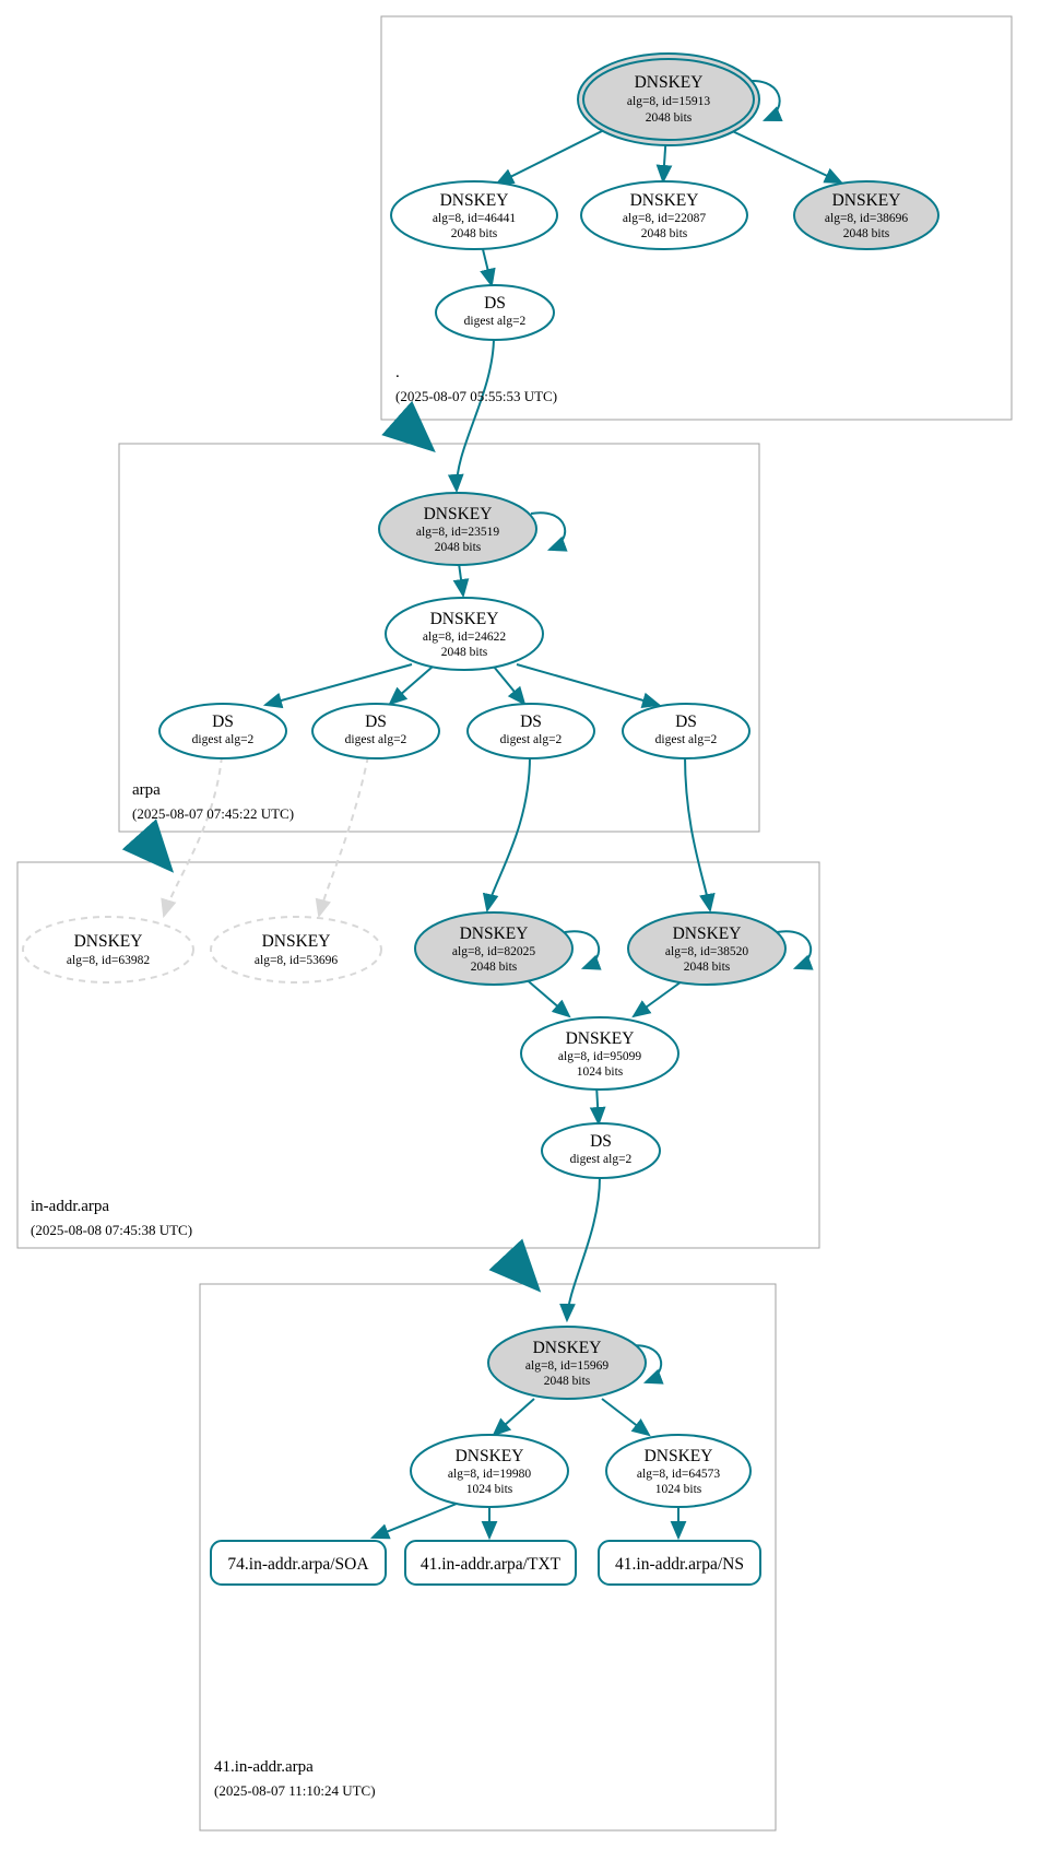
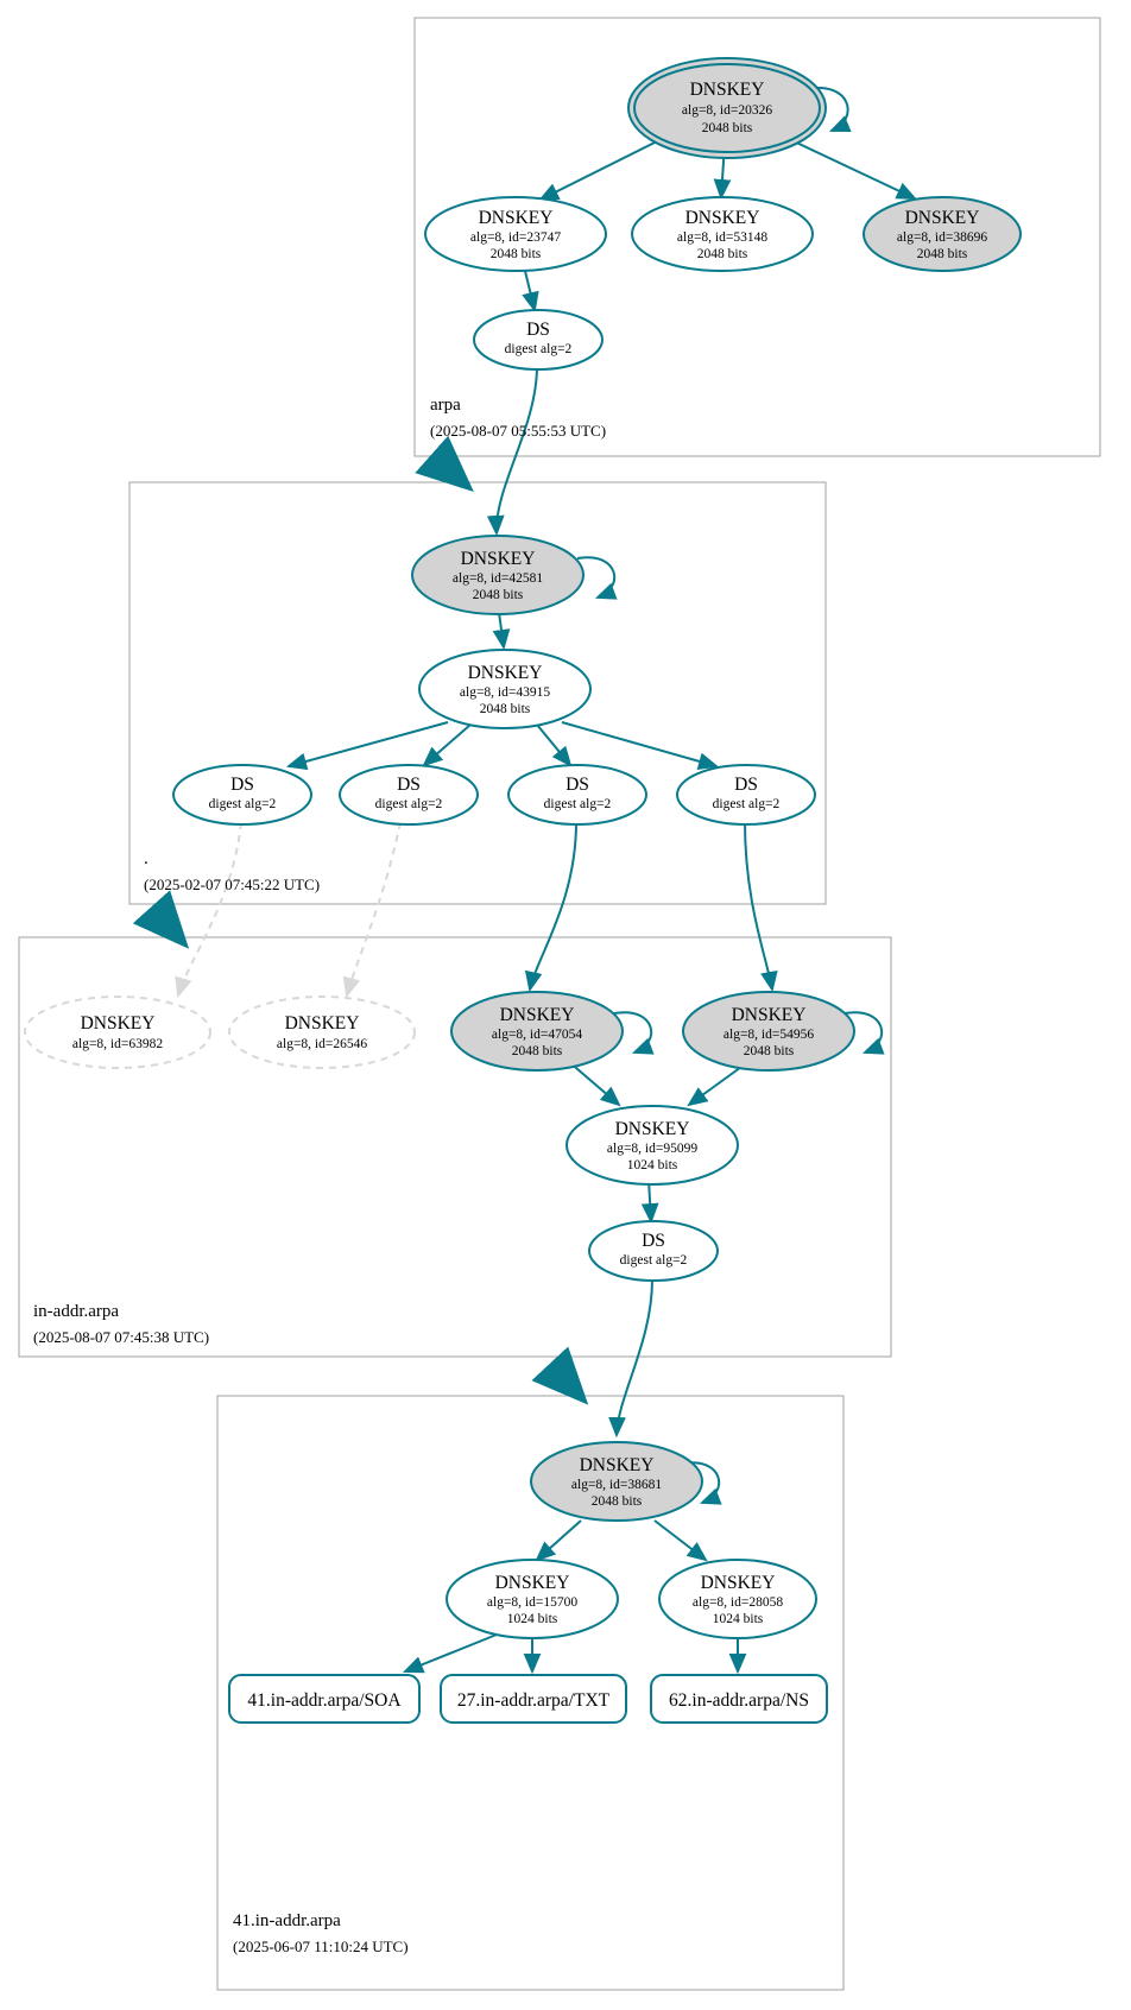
  DNSKEY
- alg=8, id=15913
+ alg=8, id=20326
  2048 bits
  DNSKEY
- alg=8, id=46441
+ alg=8, id=23747
  2048 bits
  DNSKEY
- alg=8, id=22087
+ alg=8, id=53148
  2048 bits
  DNSKEY
  alg=8, id=38696
  2048 bits
  DS
  digest alg=2
  DNSKEY
- alg=8, id=23519
+ alg=8, id=42581
  2048 bits
  DNSKEY
- alg=8, id=24622
+ alg=8, id=43915
  2048 bits
  DS
  digest alg=2
  DS
  digest alg=2
  DS
  digest alg=2
  DS
  digest alg=2
  DNSKEY
  alg=8, id=63982
  DNSKEY
- alg=8, id=53696
+ alg=8, id=26546
  DNSKEY
- alg=8, id=82025
+ alg=8, id=47054
  2048 bits
  DNSKEY
- alg=8, id=38520
+ alg=8, id=54956
  2048 bits
  DNSKEY
  alg=8, id=95099
  1024 bits
  DS
  digest alg=2
  DNSKEY
- alg=8, id=15969
+ alg=8, id=38681
  2048 bits
  DNSKEY
- alg=8, id=19980
+ alg=8, id=15700
  1024 bits
  DNSKEY
- alg=8, id=64573
+ alg=8, id=28058
  1024 bits
- 74.in-addr.arpa/SOA
+ 41.in-addr.arpa/SOA
- 41.in-addr.arpa/TXT
+ 27.in-addr.arpa/TXT
- 41.in-addr.arpa/NS
+ 62.in-addr.arpa/NS
- .
+ arpa
  (2025-08-07 05:55:53 UTC)
- arpa
+ .
- (2025-08-07 07:45:22 UTC)
+ (2025-02-07 07:45:22 UTC)
  in-addr.arpa
- (2025-08-08 07:45:38 UTC)
+ (2025-08-07 07:45:38 UTC)
  41.in-addr.arpa
- (2025-08-07 11:10:24 UTC)
+ (2025-06-07 11:10:24 UTC)
